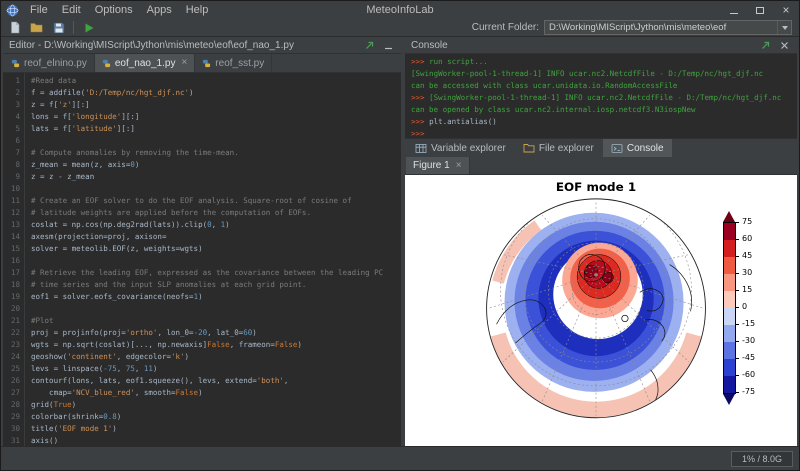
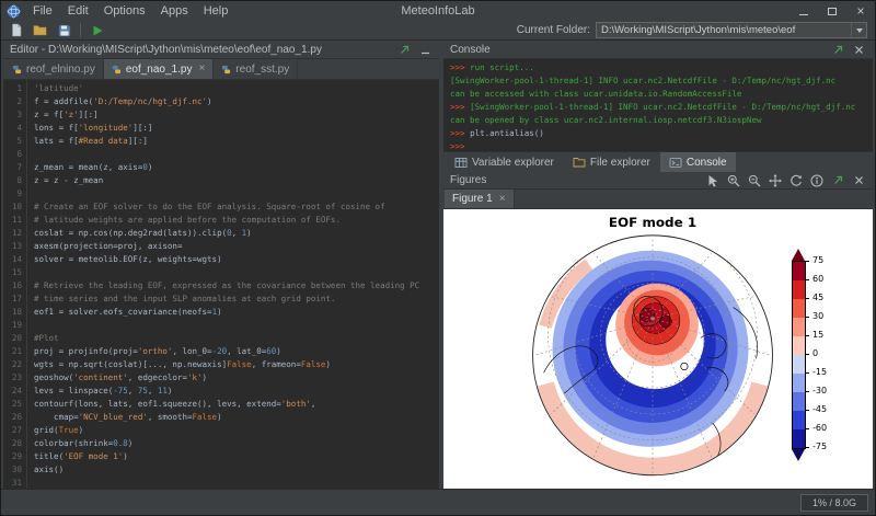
  File
  Edit
  Options
  Apps
  Help
  MeteoInfoLab
  ×
  Current Folder:
  D:\Working\MIScript\Jython\mis\meteo\eof
  Editor - D:\Working\MIScript\Jython\mis\meteo\eof\eof_nao_1.py
  reof_elnino.py
  eof_nao_1.py
  ×
  reof_sst.py
  1
  2
  3
  4
  5
  6
  7
  8
  9
  10
  11
  12
  13
  14
  15
  16
  17
  18
  19
  20
  21
  22
  23
  24
  25
  26
  27
  28
  29
  30
  31
- #Read data
+ 'latitude'
  f = addfile('D:/Temp/nc/hgt_djf.nc')
  z = f['z'][:]
  lons = f['longitude'][:]
- lats = f['latitude'][:]
+ lats = f[#Read data][:]
- # Compute anomalies by removing the time-mean.
  z_mean = mean(z, axis=0)
  z = z - z_mean
  # Create an EOF solver to do the EOF analysis. Square-root of cosine of
  # latitude weights are applied before the computation of EOFs.
  coslat = np.cos(np.deg2rad(lats)).clip(0, 1)
  axesm(projection=proj, axison=
  solver = meteolib.EOF(z, weights=wgts)
  # Retrieve the leading EOF, expressed as the covariance between the leading PC
  # time series and the input SLP anomalies at each grid point.
  eof1 = solver.eofs_covariance(neofs=1)
  #Plot
  proj = projinfo(proj='ortho', lon_0=-20, lat_0=60)
  wgts = np.sqrt(coslat)[..., np.newaxis]False, frameon=False)
  geoshow('continent', edgecolor='k')
  levs = linspace(-75, 75, 11)
  contourf(lons, lats, eof1.squeeze(), levs, extend='both',
  cmap='NCV_blue_red', smooth=False)
  grid(True)
  colorbar(shrink=0.8)
  title('EOF mode 1')
  axis()
  Console
  >>> run script...
  [SwingWorker-pool-1-thread-1] INFO ucar.nc2.NetcdfFile - D:/Temp/nc/hgt_djf.nc
  can be accessed with class ucar.unidata.io.RandomAccessFile
  >>> [SwingWorker-pool-1-thread-1] INFO ucar.nc2.NetcdfFile - D:/Temp/nc/hgt_djf.nc
  can be opened by class ucar.nc2.internal.iosp.netcdf3.N3iospNew
  >>> plt.antialias()
  >>>
  Variable explorer
  File explorer
  Console
+ Figures
  Figure 1
  ×
  EOF mode 1
  75
  60
  45
  30
  15
  0
  -15
  -30
  -45
  -60
  -75
  1% / 8.0G
